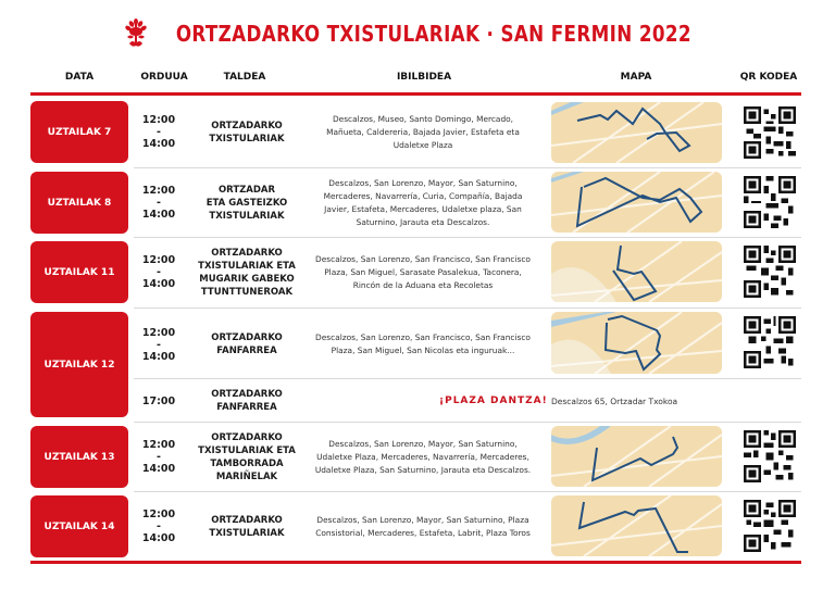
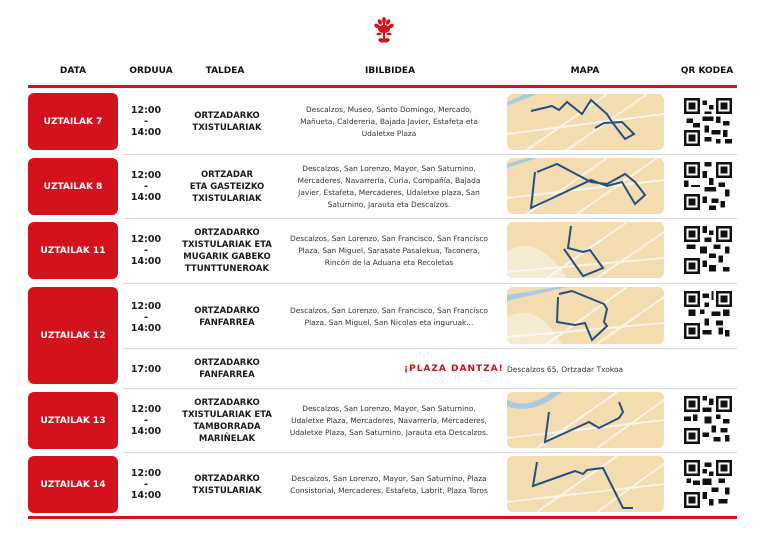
- ORTZADARKO TXISTULARIAK · SAN FERMIN 2022
  DATA
  ORDUUA
  TALDEA
  IBILBIDEA
  MAPA
  QR KODEA
  UZTAILAK 7
  UZTAILAK 8
  UZTAILAK 11
  UZTAILAK 12
  UZTAILAK 13
  UZTAILAK 14
  12:00
  -
  14:00
  ORTZADARKO
  TXISTULARIAK
  Descalzos, Museo, Santo Domingo, Mercado, Mañueta, Caldereria, Bajada Javier, Estafeta eta Udaletxe Plaza
  12:00
  -
  14:00
  ORTZADAR
  ETA GASTEIZKO
  TXISTULARIAK
  Descalzos, San Lorenzo, Mayor, San Saturnino, Mercaderes, Navarrería, Curia, Compañía, Bajada Javier, Estafeta, Mercaderes, Udaletxe plaza, San Saturnino, Jarauta eta Descalzos.
  12:00
  -
  14:00
  ORTZADARKO
  TXISTULARIAK ETA
  MUGARIK GABEKO
  TTUNTTUNEROAK
  Descalzos, San Lorenzo, San Francisco, San Francisco Plaza, San Miguel, Sarasate Pasalekua, Taconera, Rincón de la Aduana eta Recoletas
  12:00
  -
  14:00
  ORTZADARKO
  FANFARREA
  Descalzos, San Lorenzo, San Francisco, San Francisco Plaza, San Miguel, San Nicolas eta inguruak...
  17:00
  ORTZADARKO
  FANFARREA
  ¡PLAZA DANTZA!
  Descalzos 65, Ortzadar Txokoa
  12:00
  -
  14:00
  ORTZADARKO
  TXISTULARIAK ETA
  TAMBORRADA
  MARIÑELAK
  Descalzos, San Lorenzo, Mayor, San Saturnino, Udaletxe Plaza, Mercaderes, Navarrería, Mercaderes, Udaletxe Plaza, San Saturnino, Jarauta eta Descalzos.
  12:00
  -
  14:00
  ORTZADARKO
  TXISTULARIAK
  Descalzos, San Lorenzo, Mayor, San Saturnino, Plaza Consistorial, Mercaderes, Estafeta, Labrit, Plaza Toros
